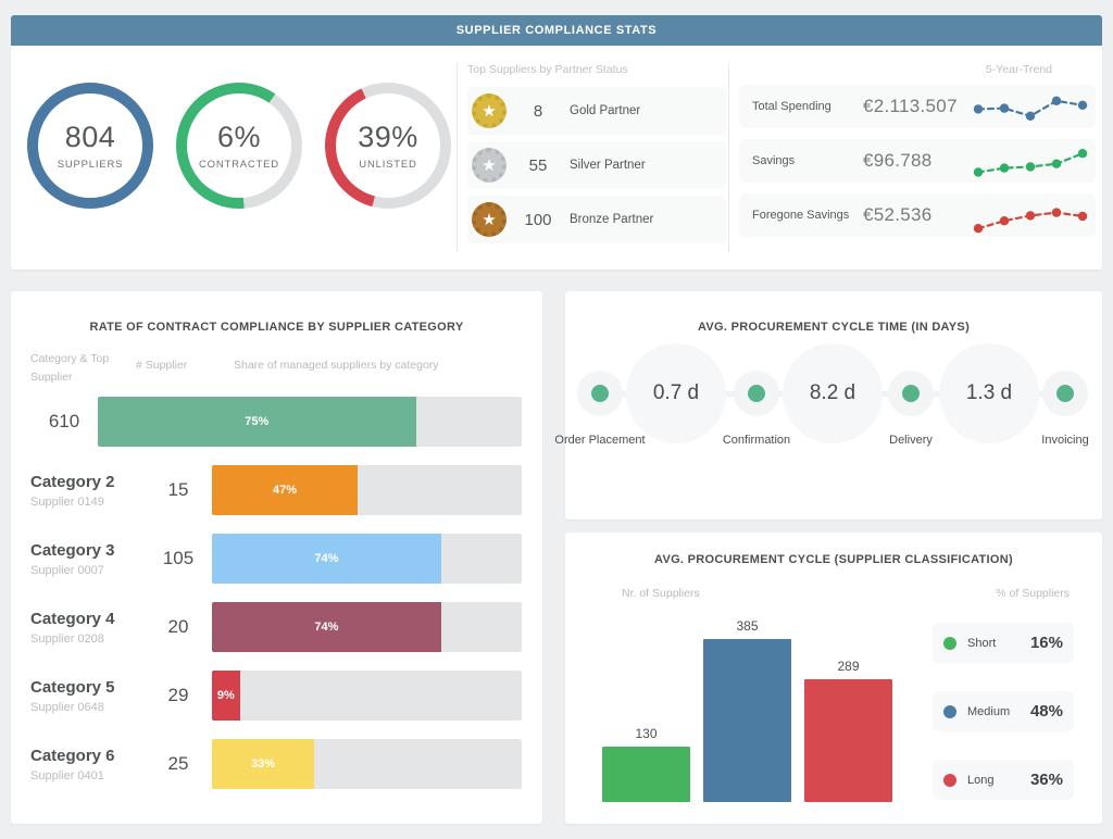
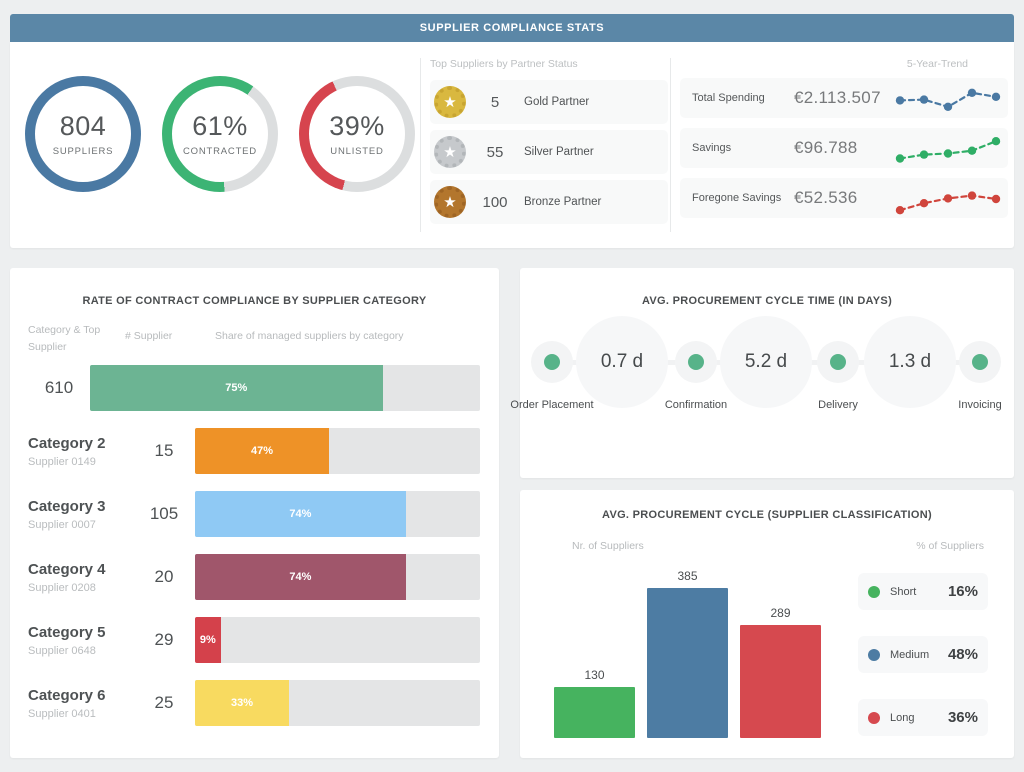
  SUPPLIER COMPLIANCE STATS
  804
  SUPPLIERS
- 6%
+ 61%
  CONTRACTED
  39%
  UNLISTED
  Top Suppliers by Partner Status
  ★
- 8
+ 5
  Gold Partner
  ★
  55
  Silver Partner
  ★
  100
  Bronze Partner
  5-Year-Trend
  Total Spending
  €2.113.507
  Savings
  €96.788
  Foregone Savings
  €52.536
  RATE OF CONTRACT COMPLIANCE BY SUPPLIER CATEGORY
  Category & Top Supplier
  # Supplier
  Share of managed suppliers by category
  610
  75%
  Category 2
  Supplier 0149
  15
  47%
  Category 3
  Supplier 0007
  105
  74%
  Category 4
  Supplier 0208
  20
  74%
  Category 5
  Supplier 0648
  29
  9%
  Category 6
  Supplier 0401
  25
  33%
  AVG. PROCUREMENT CYCLE TIME (IN DAYS)
  0.7 d
- 8.2 d
+ 5.2 d
  1.3 d
  Order Placement
  Confirmation
  Delivery
  Invoicing
  AVG. PROCUREMENT CYCLE (SUPPLIER CLASSIFICATION)
  Nr. of Suppliers
  % of Suppliers
  130
  385
  289
  Short
  16%
  Medium
  48%
  Long
  36%
